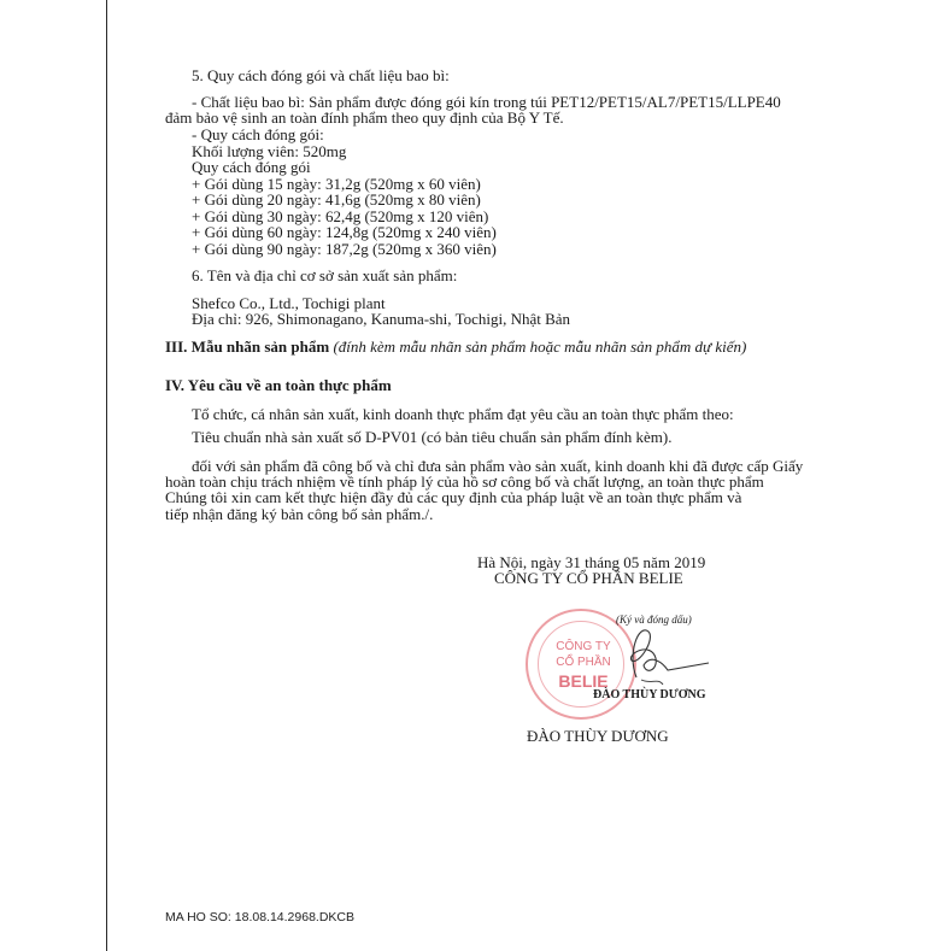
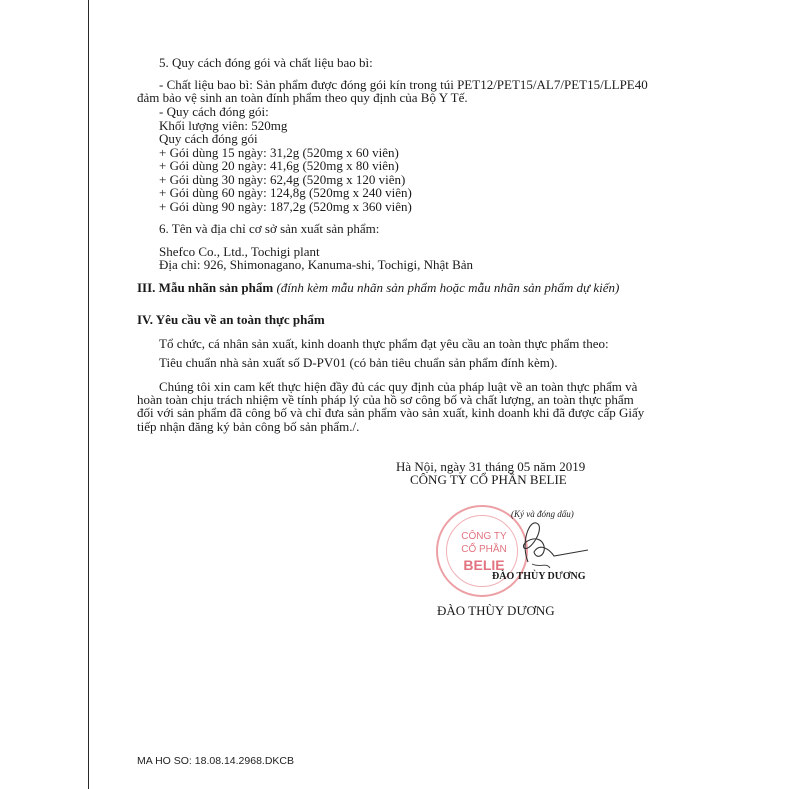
  5. Quy cách đóng gói và chất liệu bao bì:
  - Chất liệu bao bì: Sản phẩm được đóng gói kín trong túi PET12/PET15/AL7/PET15/LLPE40
  đảm bảo vệ sinh an toàn đính phẩm theo quy định của Bộ Y Tế.
  - Quy cách đóng gói:
  Khối lượng viên: 520mg
  Quy cách đóng gói
  + Gói dùng 15 ngày: 31,2g (520mg x 60 viên)
  + Gói dùng 20 ngày: 41,6g (520mg x 80 viên)
  + Gói dùng 30 ngày: 62,4g (520mg x 120 viên)
  + Gói dùng 60 ngày: 124,8g (520mg x 240 viên)
  + Gói dùng 90 ngày: 187,2g (520mg x 360 viên)
  6. Tên và địa chỉ cơ sở sản xuất sản phẩm:
  Shefco Co., Ltd., Tochigi plant
  Địa chỉ: 926, Shimonagano, Kanuma-shi, Tochigi, Nhật Bản
  III. Mẫu nhãn sản phẩm (đính kèm mẫu nhãn sản phẩm hoặc mẫu nhãn sản phẩm dự kiến)
  IV. Yêu cầu về an toàn thực phẩm
  Tổ chức, cá nhân sản xuất, kinh doanh thực phẩm đạt yêu cầu an toàn thực phẩm theo:
  Tiêu chuẩn nhà sản xuất số D-PV01 (có bản tiêu chuẩn sản phẩm đính kèm).
- đối với sản phẩm đã công bố và chỉ đưa sản phẩm vào sản xuất, kinh doanh khi đã được cấp Giấy
+ Chúng tôi xin cam kết thực hiện đầy đủ các quy định của pháp luật về an toàn thực phẩm và
  hoàn toàn chịu trách nhiệm về tính pháp lý của hồ sơ công bố và chất lượng, an toàn thực phẩm
- Chúng tôi xin cam kết thực hiện đầy đủ các quy định của pháp luật về an toàn thực phẩm và
+ đối với sản phẩm đã công bố và chỉ đưa sản phẩm vào sản xuất, kinh doanh khi đã được cấp Giấy
  tiếp nhận đăng ký bản công bố sản phẩm./.
  Hà Nội, ngày 31 tháng 05 năm 2019
  CÔNG TY CỔ PHẦN BELIE
  CÔNG TY
  CỔ PHẦN
  BELIE
  (Ký và đóng dấu)
  ĐÀO THÙY DƯƠNG
  ĐÀO THÙY DƯƠNG
  MA HO SO: 18.08.14.2968.DKCB
